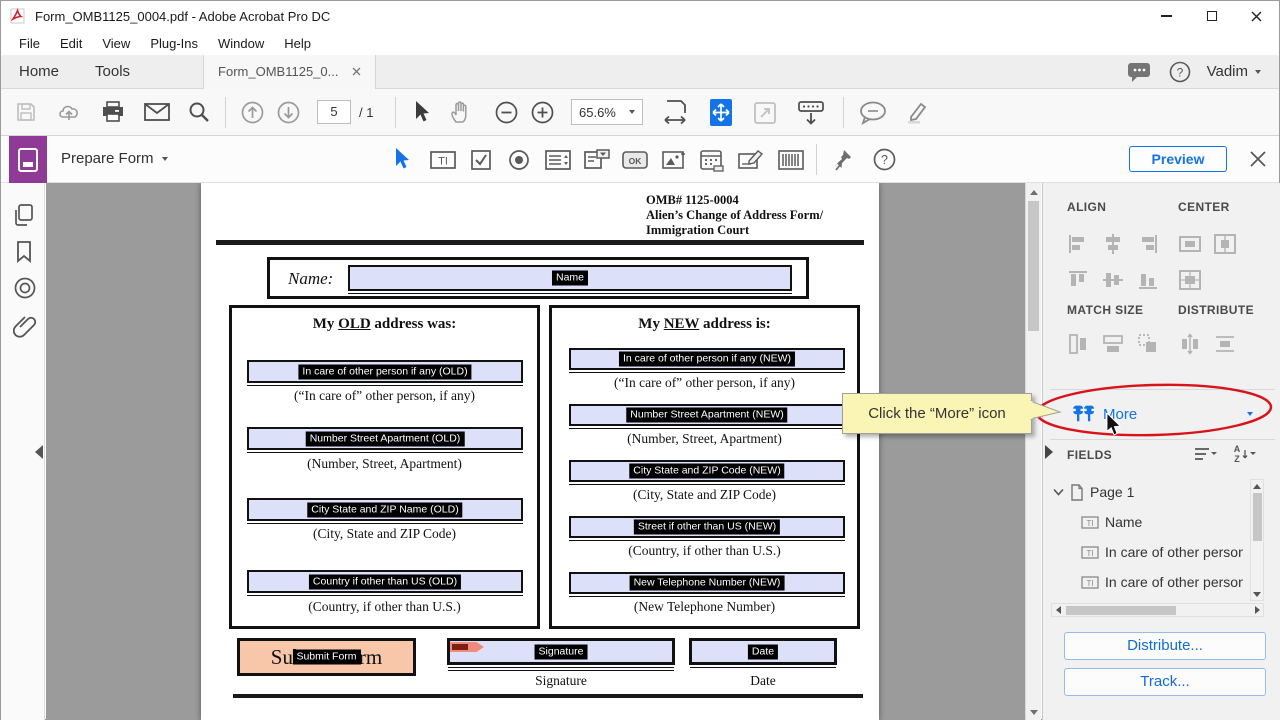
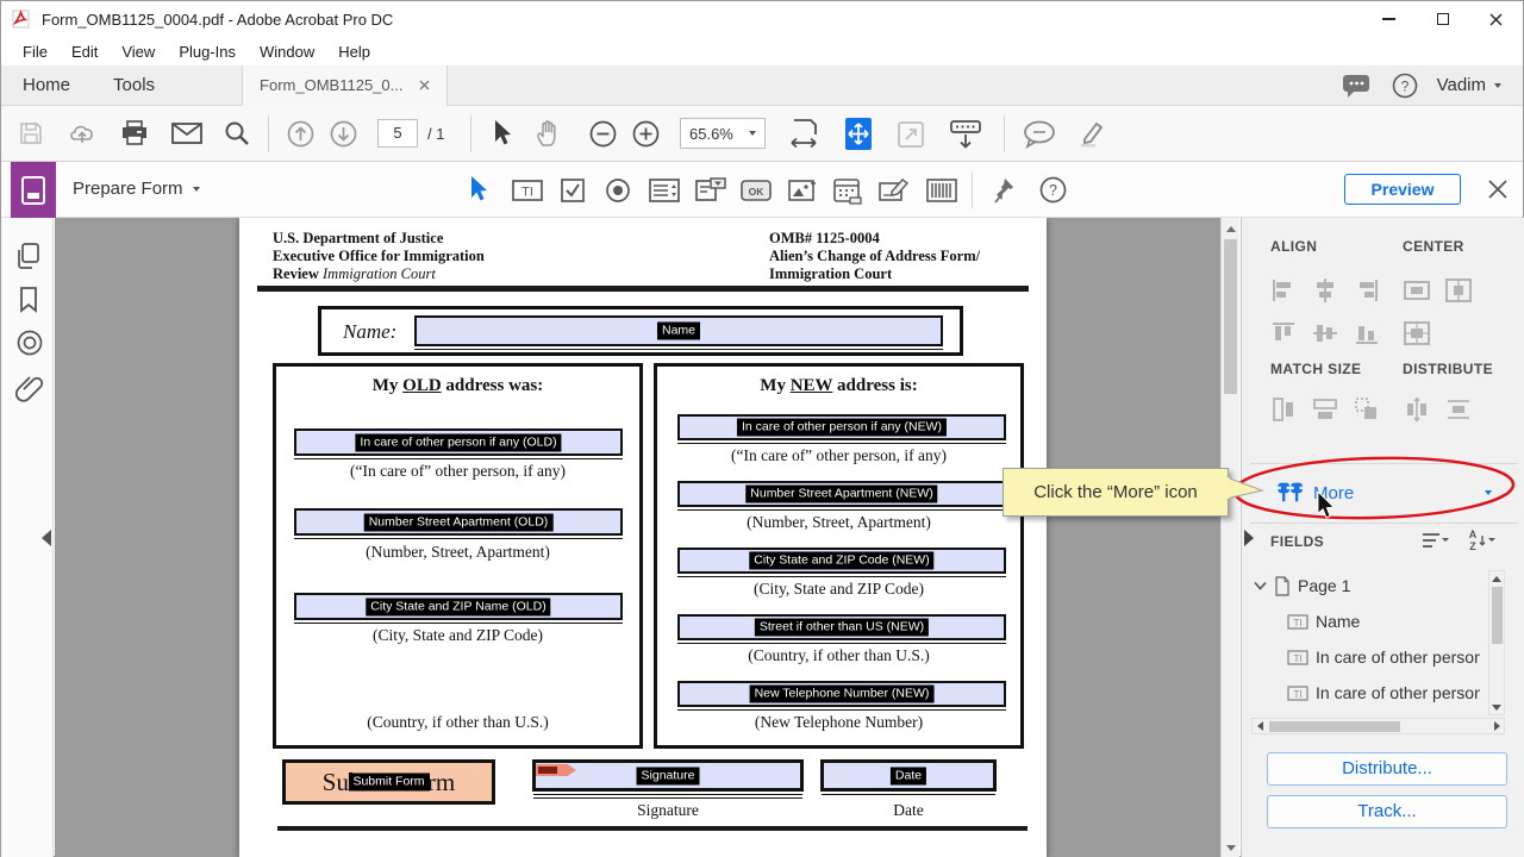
  Form_OMB1125_0004.pdf - Adobe Acrobat Pro DC
  File
  Edit
  View
  Plug-Ins
  Window
  Help
  Home
  Tools
  Form_OMB1125_0...
  ?
  Vadim
  5
  / 1
  65.6%
  Prepare Form
  TI
  OK
  ?
  Preview
+ U.S. Department of Justice
+ Executive Office for Immigration
+ Review Immigration Court
  OMB# 1125-0004
  Alien’s Change of Address Form/
  Immigration Court
  Name:
  Name
  My OLD address was:
  In care of other person if any (OLD)
  (“In care of” other person, if any)
  Number Street Apartment (OLD)
  (Number, Street, Apartment)
  City State and ZIP Name (OLD)
  (City, State and ZIP Code)
- Country if other than US (OLD)
  (Country, if other than U.S.)
  My NEW address is:
  In care of other person if any (NEW)
  (“In care of” other person, if any)
  Number Street Apartment (NEW)
  (Number, Street, Apartment)
  City State and ZIP Code (NEW)
  (City, State and ZIP Code)
  Street if other than US (NEW)
  (Country, if other than U.S.)
  New Telephone Number (NEW)
  (New Telephone Number)
  Submit Form
  Signature
  Signature
  Date
  Date
  ALIGN
  CENTER
  MATCH SIZE
  DISTRIBUTE
  More
  FIELDS
  A
  Z
  Page 1
  TI
  Name
  TI
  In care of other person
  TI
  In care of other person
  Distribute...
  Track...
  Click the “More” icon
